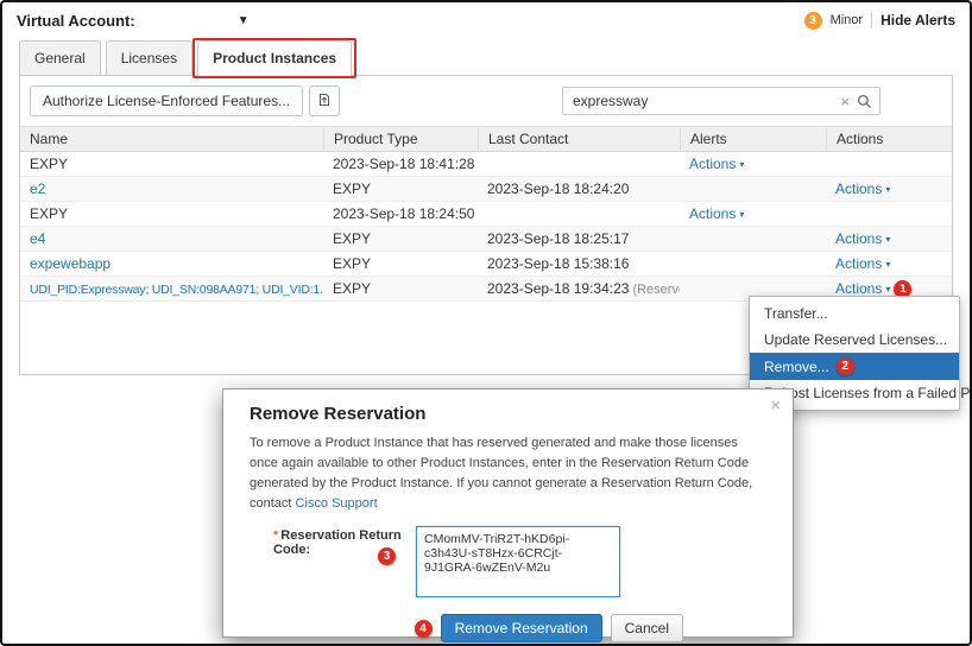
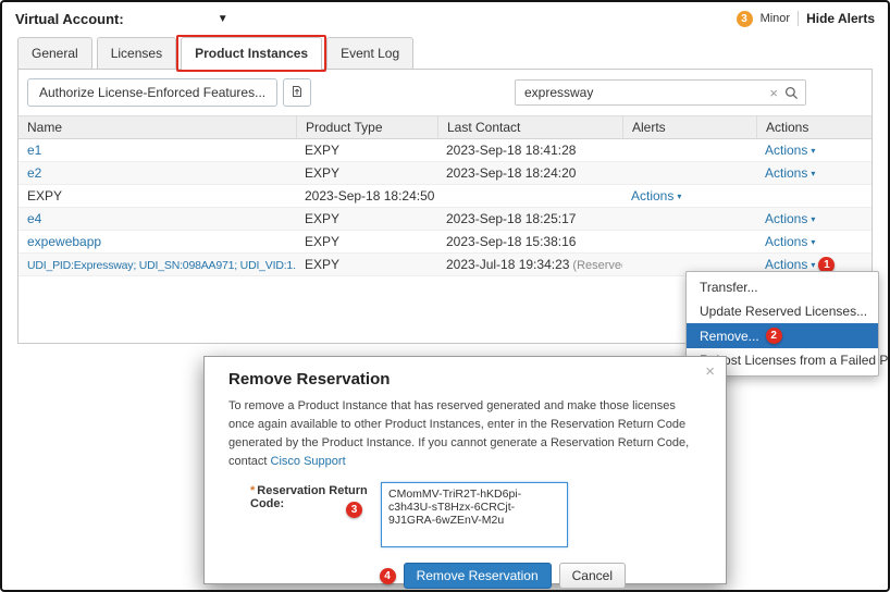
  Virtual Account:
  ▼
  3
  Minor
  Hide Alerts
  General
  Licenses
  Product Instances
+ Event Log
  Authorize License-Enforced Features...
  expressway
  ×
  Name
  Product Type
  Last Contact
  Alerts
  Actions
+ e1
  EXPY
  2023-Sep-18 18:41:28
  Actions
  ▾
  e2
  EXPY
  2023-Sep-18 18:24:20
  Actions
  ▾
  EXPY
  2023-Sep-18 18:24:50
  Actions
  ▾
  e4
  EXPY
  2023-Sep-18 18:25:17
  Actions
  ▾
  expewebapp
  EXPY
  2023-Sep-18 15:38:16
  Actions
  ▾
  UDI_PID:Expressway; UDI_SN:098AA971; UDI_VID:1.
  EXPY
- 2023-Sep-18 19:34:23 (Reserv
+ 2023-Jul-18 19:34:23 (Reserve
  Actions
  ▾
  1
  Transfer...
  Update Reserved Licenses...
  Remove...
  2
  ×
  Remove Reservation
  To remove a Product Instance that has reserved generated and make those licenses once again available to other Product Instances, enter in the Reservation Return Code generated by the Product Instance. If you cannot generate a Reservation Return Code, contact Cisco Support
  * Reservation Return Code:
  3
  4
  Remove Reservation
  Cancel
